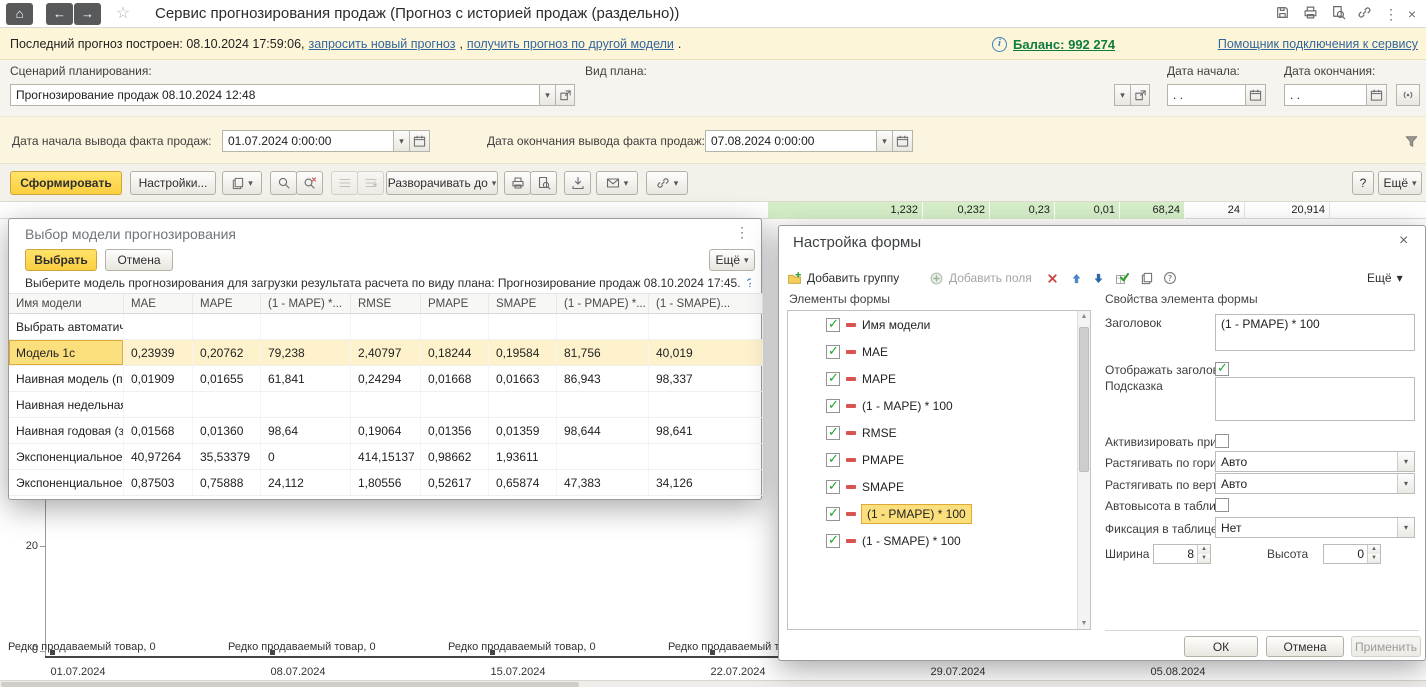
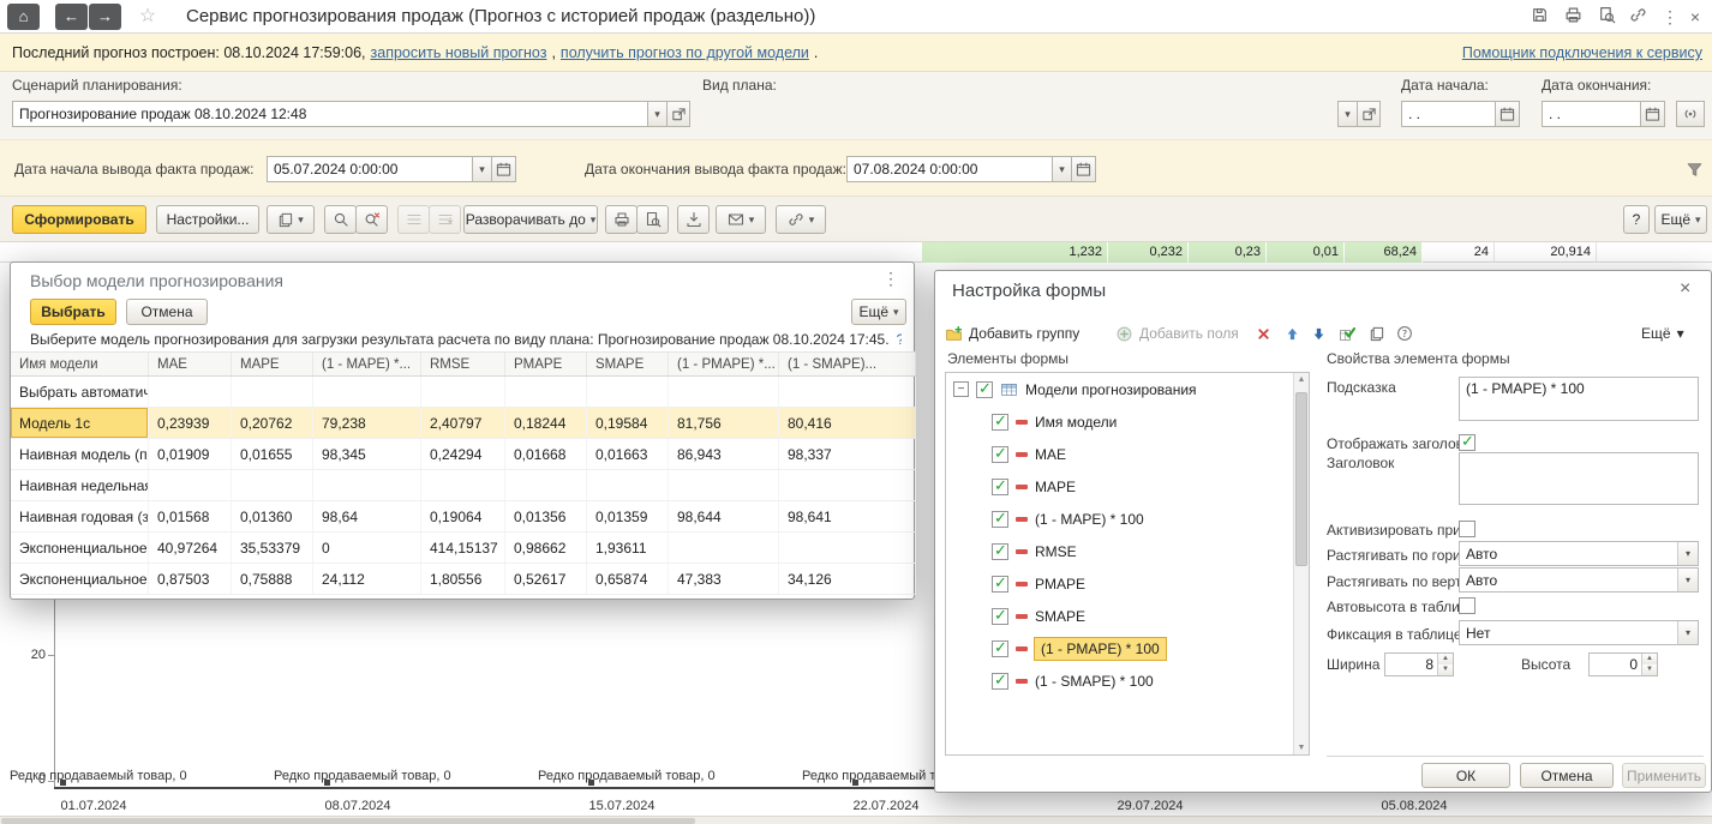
  ⌂
  ←
  →
  ☆
  Сервис прогнозирования продаж (Прогноз с историей продаж (раздельно))
  ⋮
  ×
  Последний прогноз построен: 08.10.2024 17:59:06,
  запросить новый прогноз
  ,
  получить прогноз по другой модели
  .
- i
- Баланс: 992 274
  Помощник подключения к сервису
  Сценарий планирования:
  Вид плана:
  Дата начала:
  Дата окончания:
  Прогнозирование продаж 08.10.2024 12:48
  ▾
  ▾
  . .
  . .
  Дата начала вывода факта продаж:
- 01.07.2024 0:00:00
+ 05.07.2024 0:00:00
  ▾
  Дата окончания вывода факта продаж:
  07.08.2024 0:00:00
  ▾
  Сформировать
  Настройки...
  ▾
  Разворачивать до
  ▾
  ▾
  ▾
  ?
  Ещё
  ▾
  1,232
  0,232
  0,23
  0,01
  68,24
  24
  20,914
  20
  0
  Редко продаваемый товар, 0
  Редко продаваемый товар, 0
  Редко продаваемый товар, 0
  Редко продаваемый т
  01.07.2024
  08.07.2024
  15.07.2024
  22.07.2024
  29.07.2024
  05.08.2024
  Выбор модели прогнозирования
  ⋮
  Выбрать
  Отмена
  Ещё
  ▾
  Выберите модель прогнозирования для загрузки результата расчета по виду плана: Прогнозирование продаж 08.10.2024 17:45.
  ?
  Имя модели
  MAE
  MAPE
  (1 - MAPE) *...
  RMSE
  PMAPE
  SMAPE
  (1 - PMAPE) *...
  (1 - SMAPE)...
  Выбрать автоматич
  Модель 1с
  0,23939
  0,20762
  79,238
  2,40797
  0,18244
  0,19584
  81,756
- 40,019
+ 80,416
  Наивная модель (п
  0,01909
  0,01655
- 61,841
+ 98,345
  0,24294
  0,01668
  0,01663
  86,943
  98,337
  Наивная недельная
  Наивная годовая (з
  0,01568
  0,01360
  98,64
  0,19064
  0,01356
  0,01359
  98,644
  98,641
  Экспоненциальное
  40,97264
  35,53379
  0
  414,15137
  0,98662
  1,93611
  Экспоненциальное
  0,87503
  0,75888
  24,112
  1,80556
  0,52617
  0,65874
  47,383
  34,126
  Настройка формы
  ×
  Добавить группу
  Добавить поля
  ?
  Ещё
  ▾
  Элементы формы
  Свойства элемента формы
+ −
+ Модели прогнозирования
  Имя модели
  MAE
  MAPE
  (1 - MAPE) * 100
  RMSE
  PMAPE
  SMAPE
  (1 - PMAPE) * 100
  (1 - SMAPE) * 100
- Заголовок
+ Подсказка
  (1 - PMAPE) * 100
  Отображать заголо
- Подсказка
+ Заголовок
  Активизировать при
  Растягивать по гори
  Авто
  ▾
  Растягивать по вер
  Авто
  ▾
  Автовысота в табли
  Фиксация в таблиц
  Нет
  ▾
  Ширина
  8
  Высота
  0
  ОК
  Отмена
  Применить
